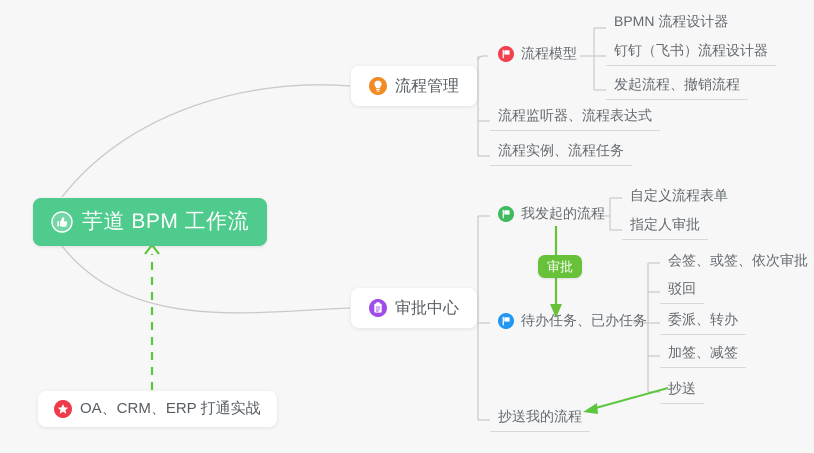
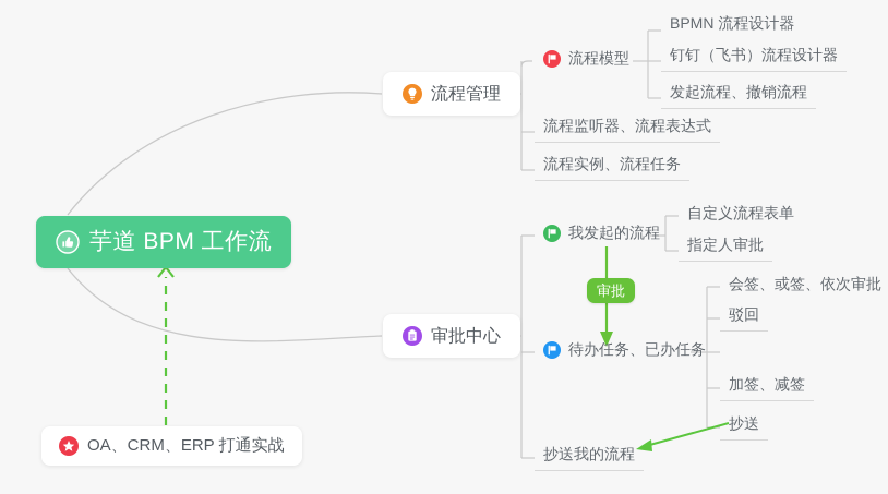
  芋道 BPM 工作流
  流程管理
  流程模型
  BPMN 流程设计器
  钉钉（飞书）流程设计器
  发起流程、撤销流程
  流程监听器、流程表达式
  流程实例、流程任务
  审批中心
  我发起的流程
  自定义流程表单
  指定人审批
  审批
  待办任务、已办任务
  会签、或签、依次审批
  驳回
- 委派、转办
  加签、减签
  抄送
  抄送我的流程
  OA、CRM、ERP 打通实战
